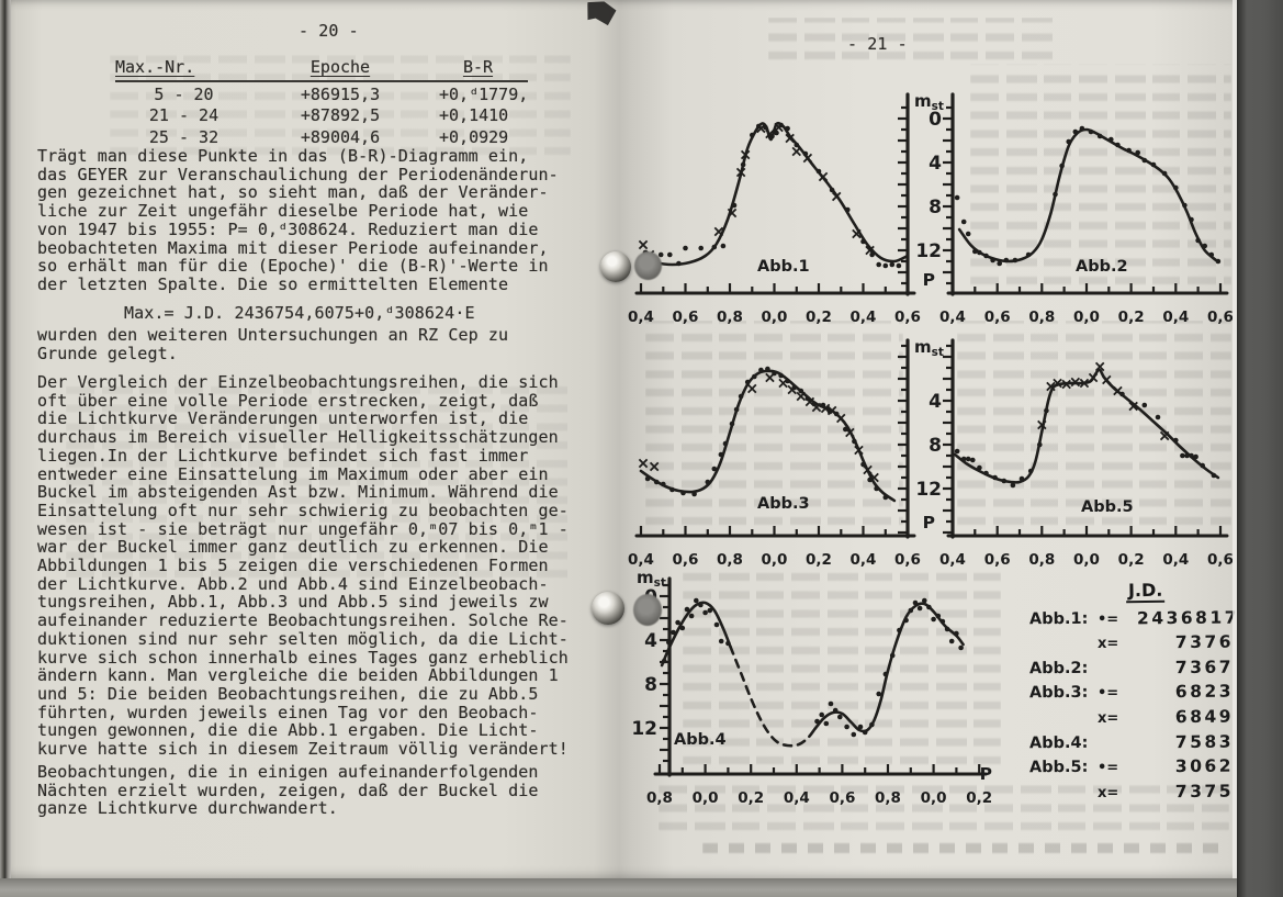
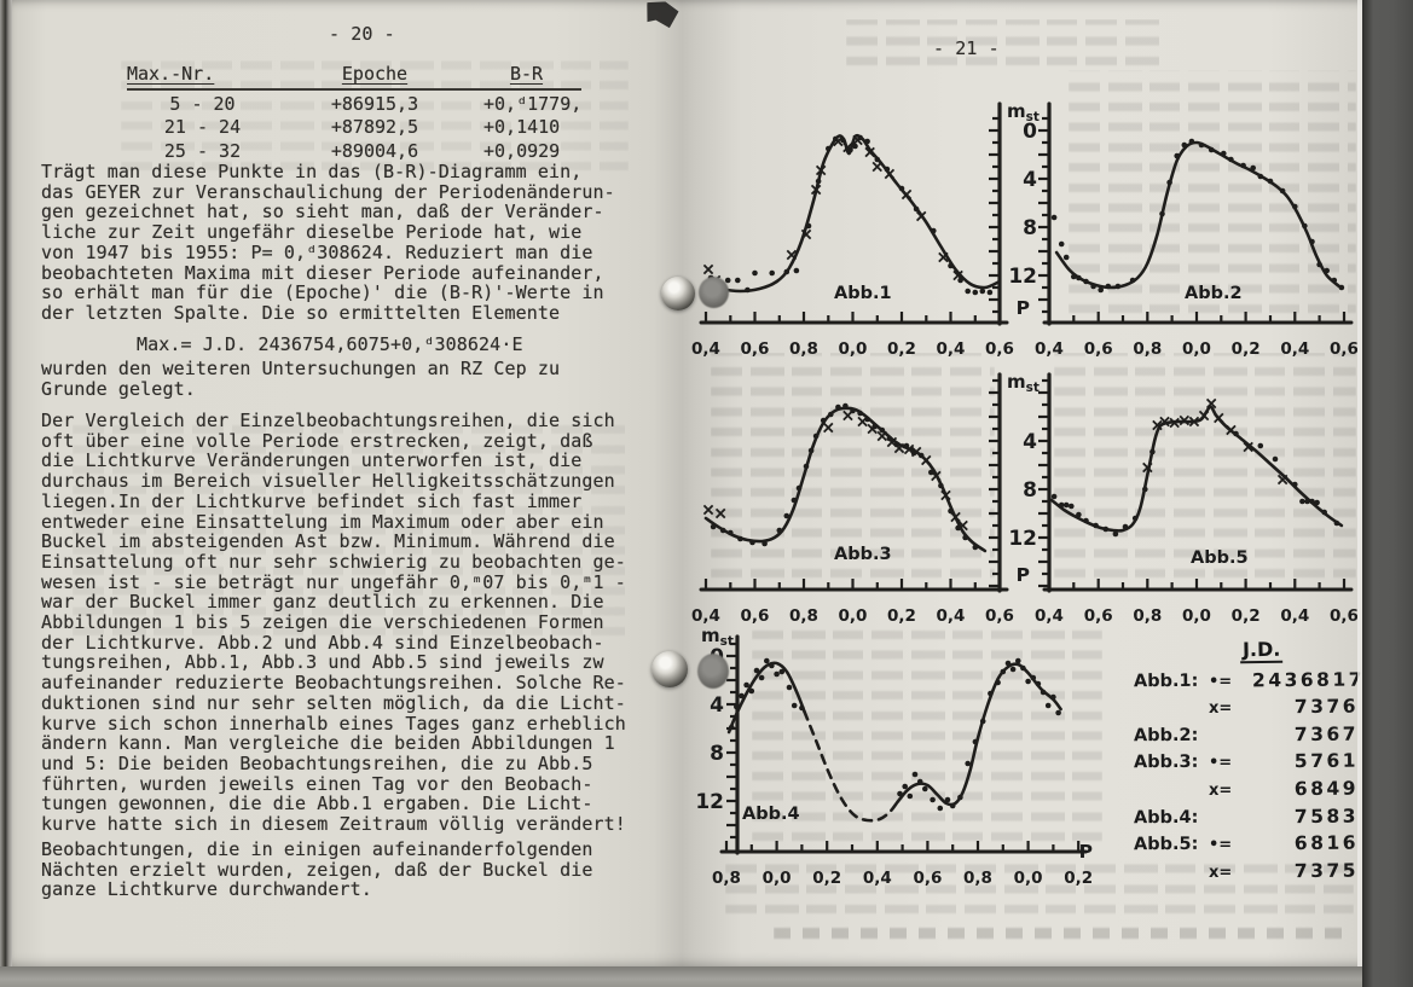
  - 20 -
  Max.-Nr.
  Epoche
  B-R
  5 - 20
  +86915,3
  +0,ᵈ1779,
  21 - 24
  +87892,5
  +0,1410
  25 - 32
  +89004,6
  +0,0929
  Trägt man diese Punkte in das (B-R)-Diagramm ein,
  das GEYER zur Veranschaulichung der Periodenänderun-
  gen gezeichnet hat, so sieht man, daß der Veränder-
  liche zur Zeit ungefähr dieselbe Periode hat, wie
  von 1947 bis 1955: P= 0,ᵈ308624. Reduziert man die
  beobachteten Maxima mit dieser Periode aufeinander,
  so erhält man für die (Epoche)' die (B-R)'-Werte in
  der letzten Spalte. Die so ermittelten Elemente
  Max.= J.D. 2436754,6075+0,ᵈ308624·E
  wurden den weiteren Untersuchungen an RZ Cep zu
  Grunde gelegt.
  Der Vergleich der Einzelbeobachtungsreihen, die sich
  oft über eine volle Periode erstrecken, zeigt, daß
  die Lichtkurve Veränderungen unterworfen ist, die
  durchaus im Bereich visueller Helligkeitsschätzungen
  liegen.In der Lichtkurve befindet sich fast immer
  entweder eine Einsattelung im Maximum oder aber ein
  Buckel im absteigenden Ast bzw. Minimum. Während die
  Einsattelung oft nur sehr schwierig zu beobachten ge-
  wesen ist - sie beträgt nur ungefähr 0,ᵐ07 bis 0,ᵐ1 -
  war der Buckel immer ganz deutlich zu erkennen. Die
  Abbildungen 1 bis 5 zeigen die verschiedenen Formen
  der Lichtkurve. Abb.2 und Abb.4 sind Einzelbeobach-
  tungsreihen, Abb.1, Abb.3 und Abb.5 sind jeweils zw
  aufeinander reduzierte Beobachtungsreihen. Solche Re-
  duktionen sind nur sehr selten möglich, da die Licht-
  kurve sich schon innerhalb eines Tages ganz erheblich
  ändern kann. Man vergleiche die beiden Abbildungen 1
  und 5: Die beiden Beobachtungsreihen, die zu Abb.5
  führten, wurden jeweils einen Tag vor den Beobach-
  tungen gewonnen, die die Abb.1 ergaben. Die Licht-
  kurve hatte sich in diesem Zeitraum völlig verändert!
  Beobachtungen, die in einigen aufeinanderfolgenden
  Nächten erzielt wurden, zeigen, daß der Buckel die
  ganze Lichtkurve durchwandert.
  - 21 -
  0,4
  0,6
  0,8
  0,0
  0,2
  0,4
  0,6
  mst
  0
  4
  8
  12
  P
  Abb.1
  0,4
  0,6
  0,8
  0,0
  0,2
  0,4
  0,6
  Abb.2
  0,4
  0,6
  0,8
  0,0
  0,2
  0,4
  0,6
  mst
  4
  8
  12
  P
  Abb.3
  0,8
  0,0
  0,2
  0,4
  0,6
  0,8
  0,0
  0,2
  mst
  4
  8
  12
  P
  Abb.4
  0,4
  0,6
  0,8
  0,0
  0,2
  0,4
  0,6
  Abb.5
  J.D.
  Abb.1:
  •=
  2436817
  x=
  7376
  Abb.2:
  7367
  Abb.3:
  •=
- 6823
+ 5761
  x=
  6849
  Abb.4:
  7583
  Abb.5:
  •=
- 3062
+ 6816
  x=
  7375
